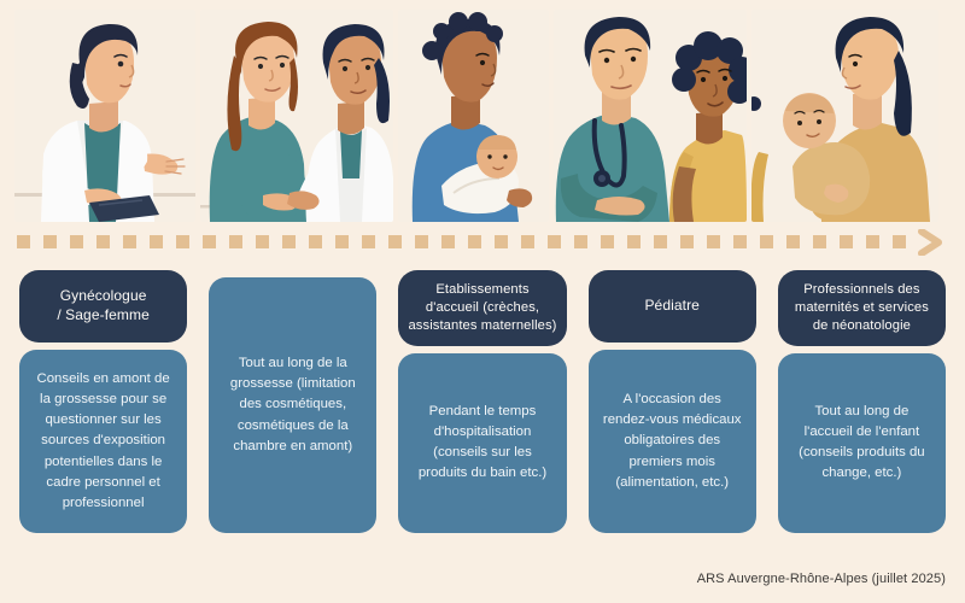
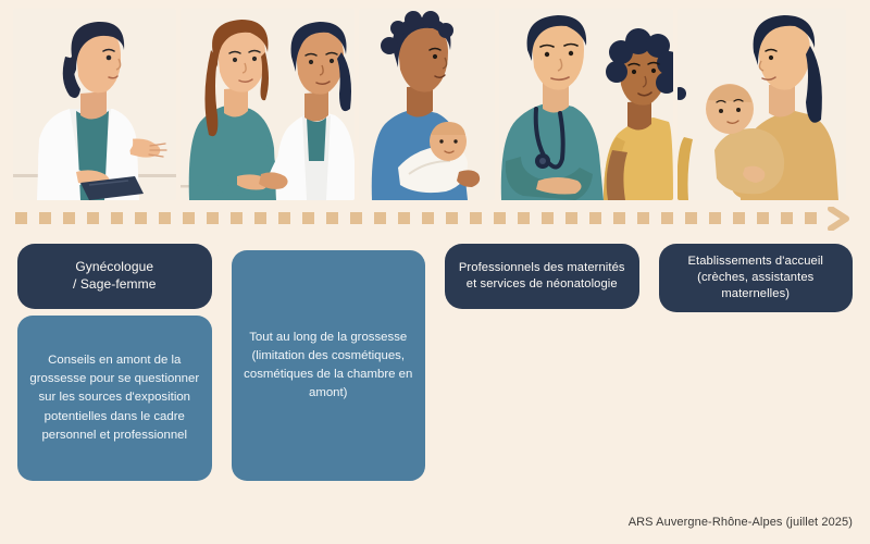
  Gynécologue
  / Sage-femme
  Conseils en amont de la grossesse pour se questionner sur les sources d'exposition potentielles dans le cadre personnel et professionnel
  Tout au long de la grossesse (limitation des cosmétiques, cosmétiques de la chambre en amont)
- Etablissements d'accueil (crèches, assistantes maternelles)
+ Professionnels des maternités et services de néonatologie
- Pendant le temps d'hospitalisation (conseils sur les produits du bain etc.)
- Pédiatre
- A l'occasion des rendez-vous médicaux obligatoires des premiers mois (alimentation, etc.)
- Professionnels des maternités et services de néonatologie
+ Etablissements d'accueil (crèches, assistantes maternelles)
- Tout au long de l'accueil de l'enfant (conseils produits du change, etc.)
  ARS Auvergne-Rhône-Alpes (juillet 2025)
